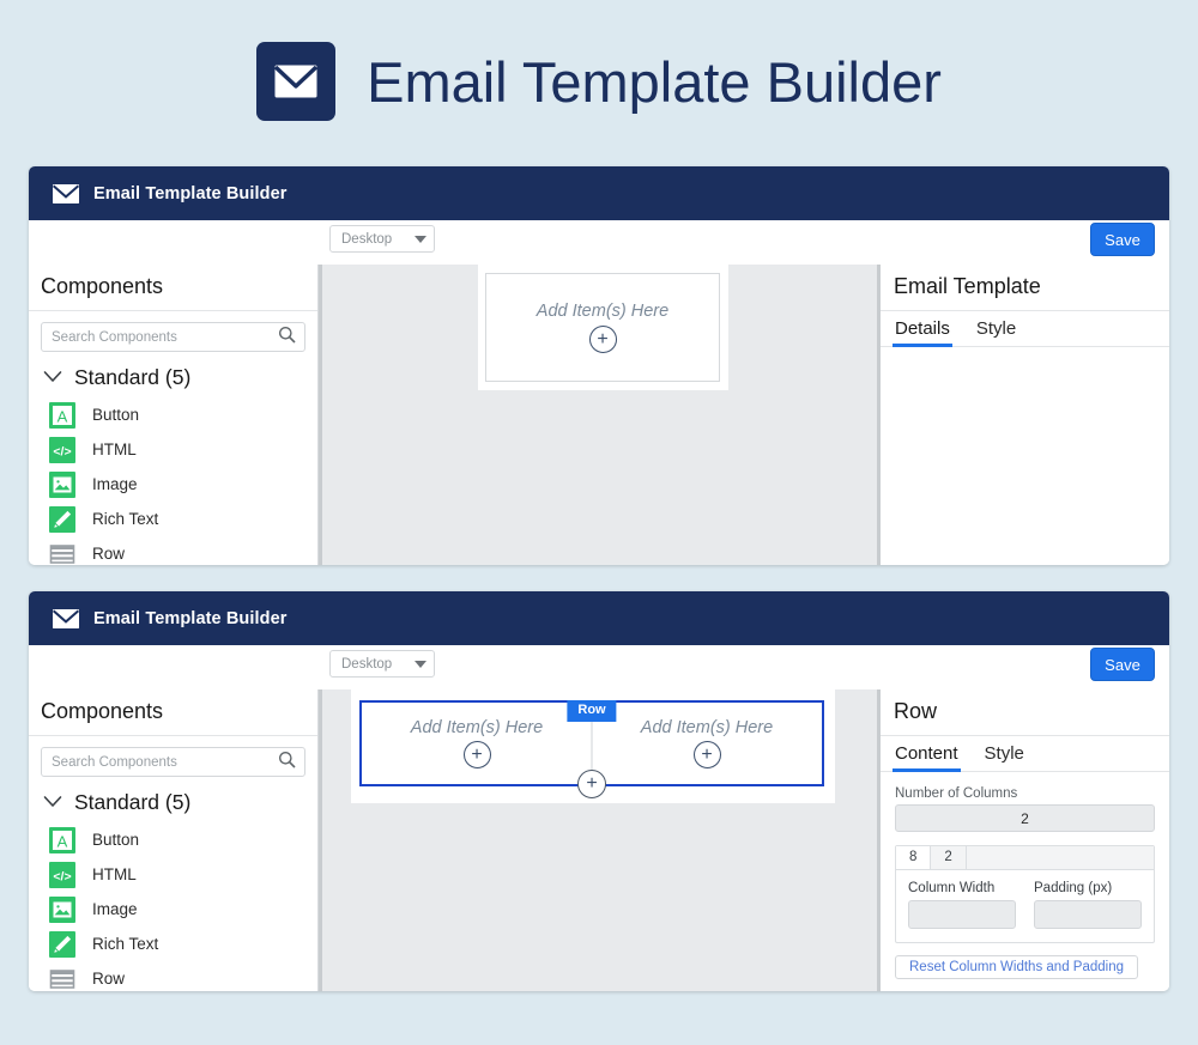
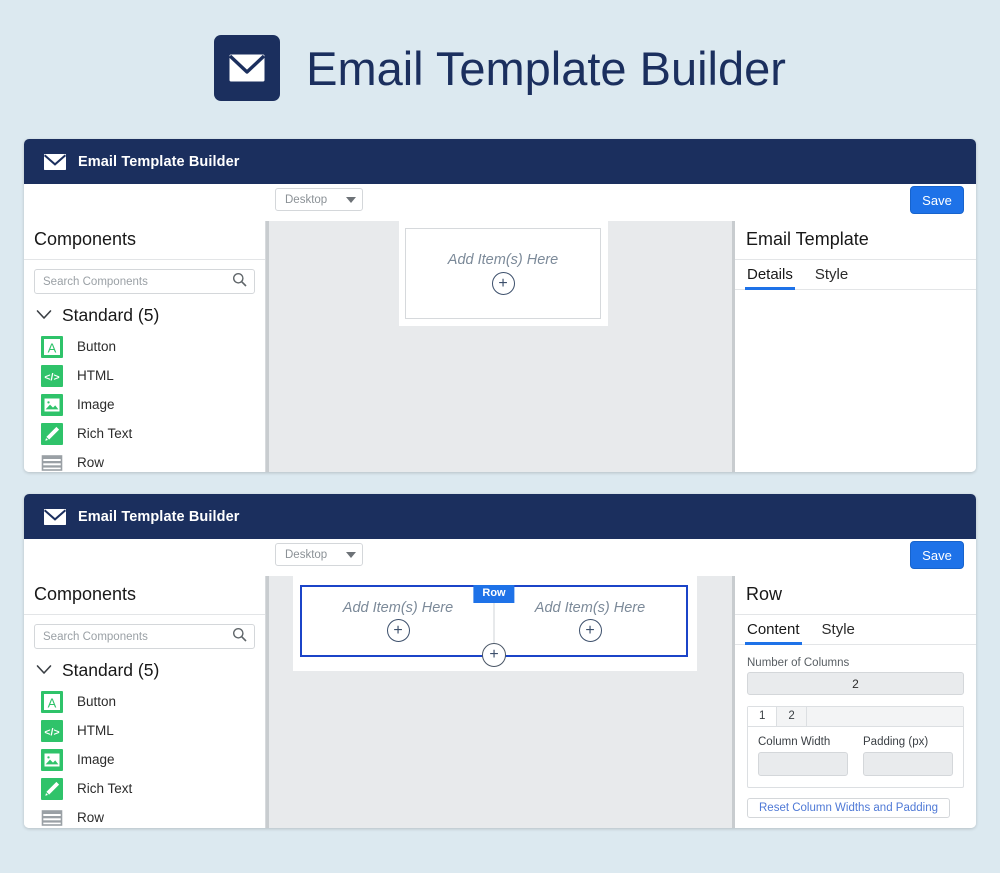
  Email Template Builder
  Email Template Builder
  Desktop
  Save
  Components
  Search Components
  Standard (5)
  A
  Button
  </>
  HTML
  Image
  Rich Text
  Row
  Add Item(s) Here
  +
  Email Template
  Details
  Style
  Email Template Builder
  Desktop
  Save
  Components
  Search Components
  Standard (5)
  A
  Button
  </>
  HTML
  Image
  Rich Text
  Row
  Row
  Add Item(s) Here
  +
  Add Item(s) Here
  +
  +
  Row
  Content
  Style
  Number of Columns
  2
- 8
+ 1
  2
  Column Width
  Padding (px)
  Reset Column Widths and Padding
